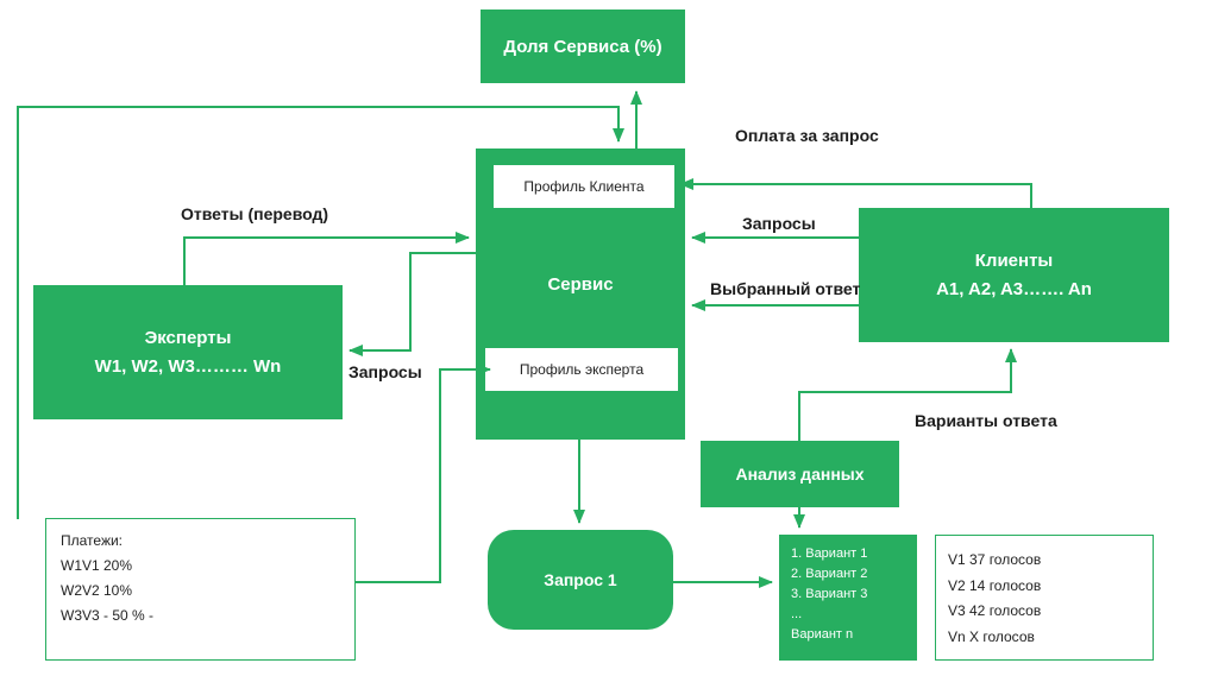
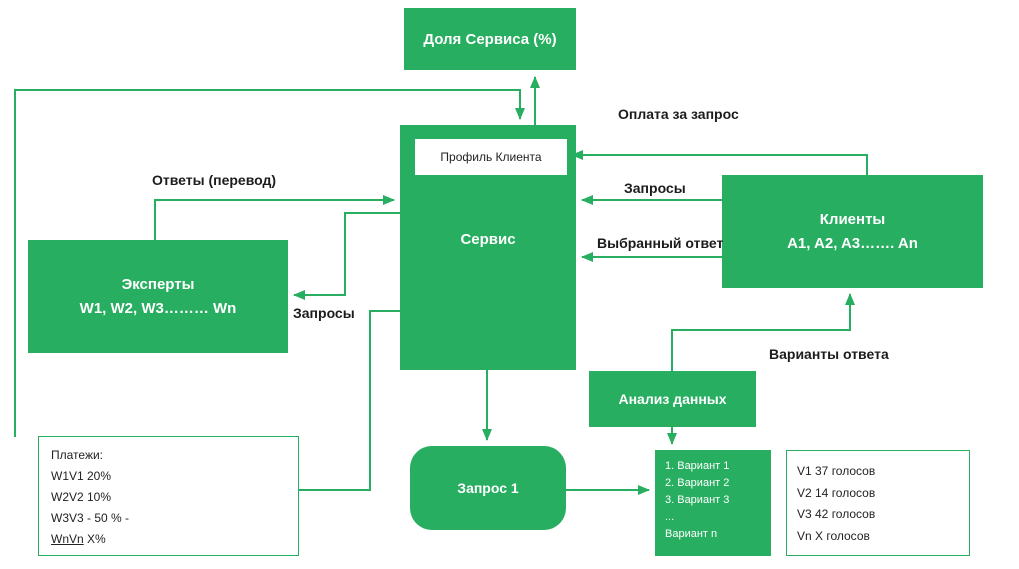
  Доля Сервиса (%)
  Профиль Клиента
  Сервис
- Профиль эксперта
  Эксперты
  W1, W2, W3……… Wn
  Клиенты
  A1, A2, A3……. An
  Анализ данных
  Запрос 1
  1. Вариант 1
  2. Вариант 2
  3. Вариант 3
  ...
  Вариант n
  V1 37 голосов
  V2 14 голосов
  V3 42 голосов
  Vn X голосов
  Платежи:
  W1V1 20%
  W2V2 10%
  W3V3 - 50 % -
+ WnVn X%
  Оплата за запрос
  Запросы
  Выбранный ответ
  Ответы (перевод)
  Запросы
  Варианты ответа
